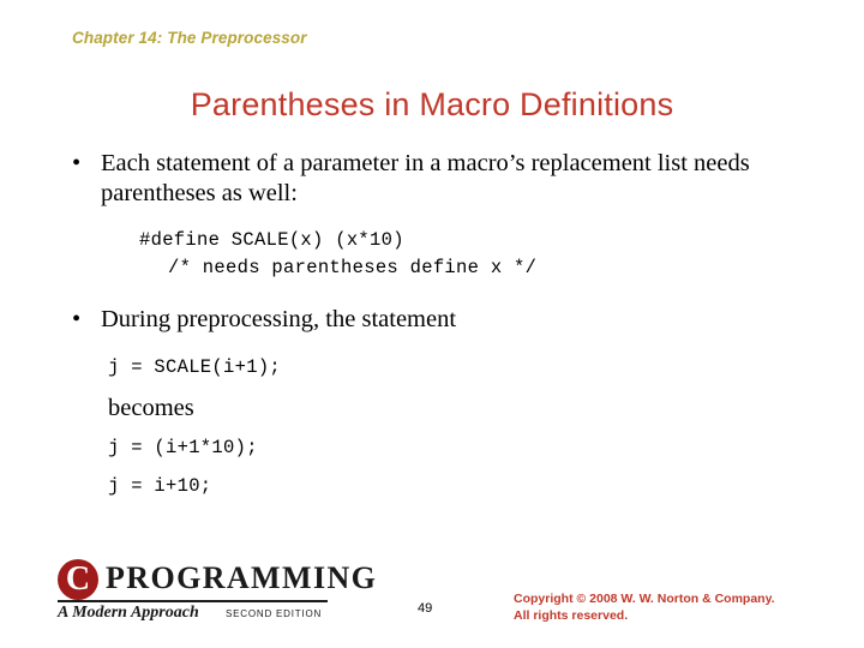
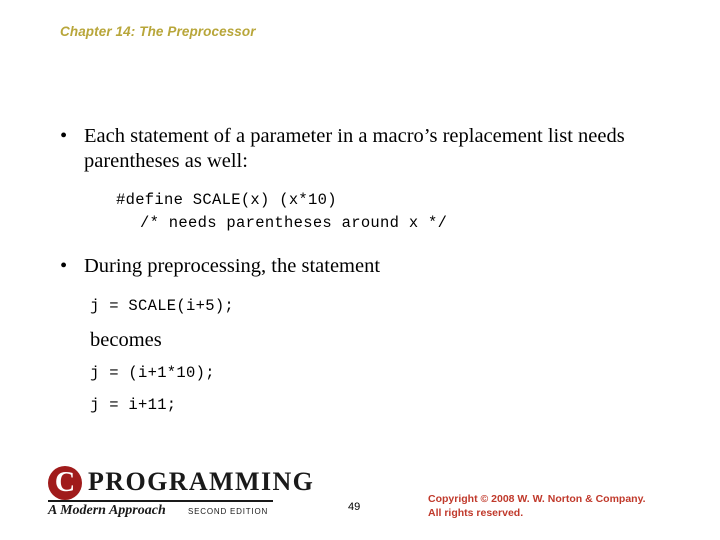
  Chapter 14: The Preprocessor
- Parentheses in Macro Definitions
  •
  Each statement of a parameter in a macro’s replacement list needs parentheses as well:
  #define SCALE(x) (x*10)
- /* needs parentheses define x */
+ /* needs parentheses around x */
  •
  During preprocessing, the statement
- j = SCALE(i+1);
+ j = SCALE(i+5);
  becomes
  j = (i+1*10);
- j = i+10;
+ j = i+11;
  C
  PROGRAMMING
  A Modern Approach
  SECOND EDITION
  49
  Copyright © 2008 W. W. Norton & Company.
  All rights reserved.
